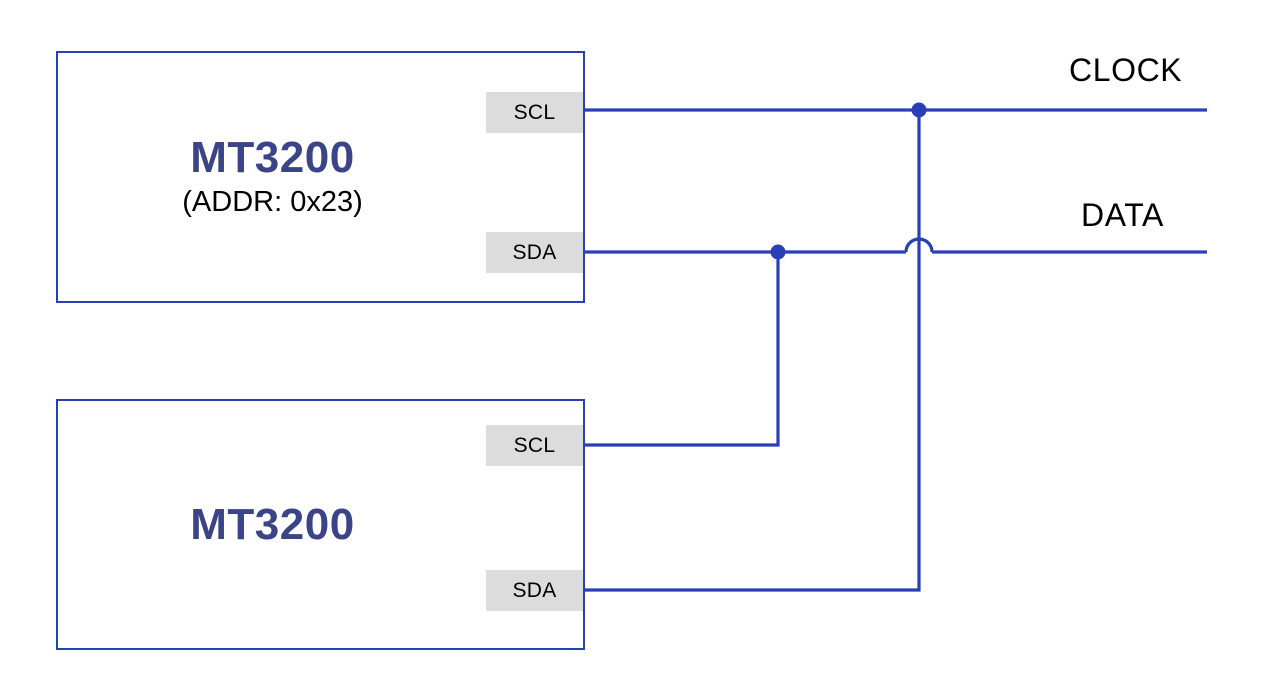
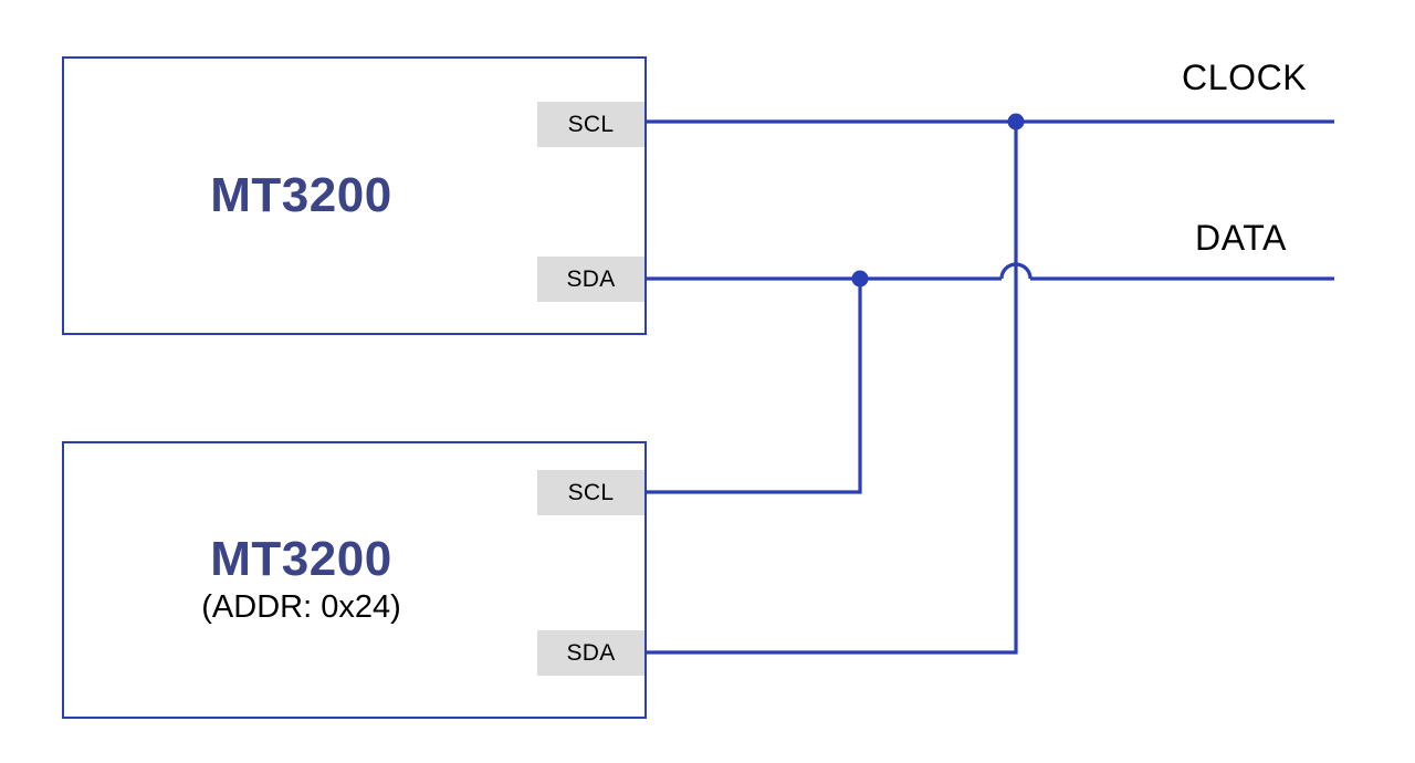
  MT3200
- (ADDR: 0x23)
  SCL
  SDA
  MT3200
+ (ADDR: 0x24)
  SCL
  SDA
  CLOCK
  DATA
